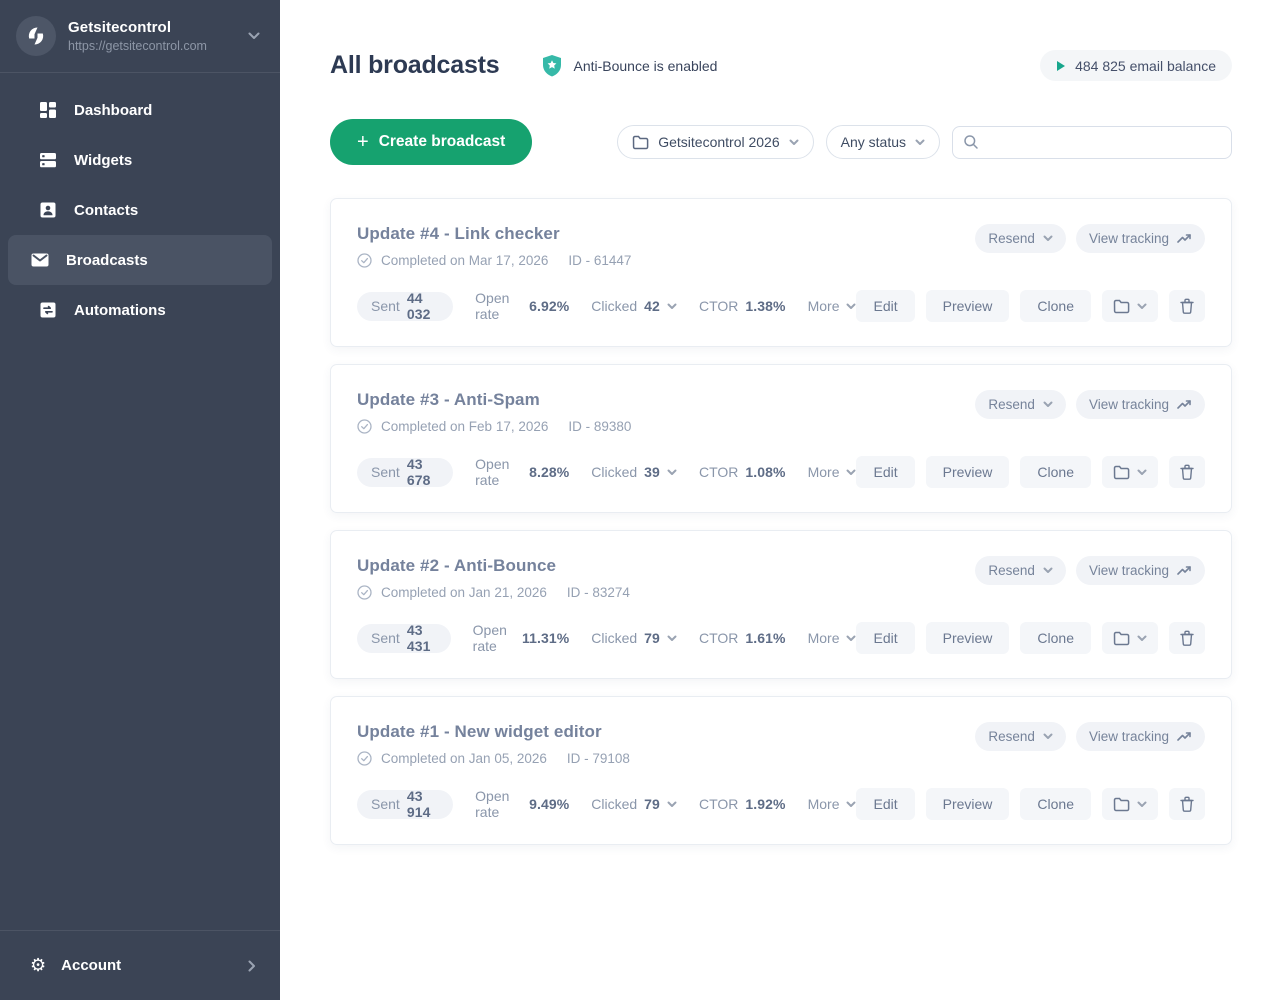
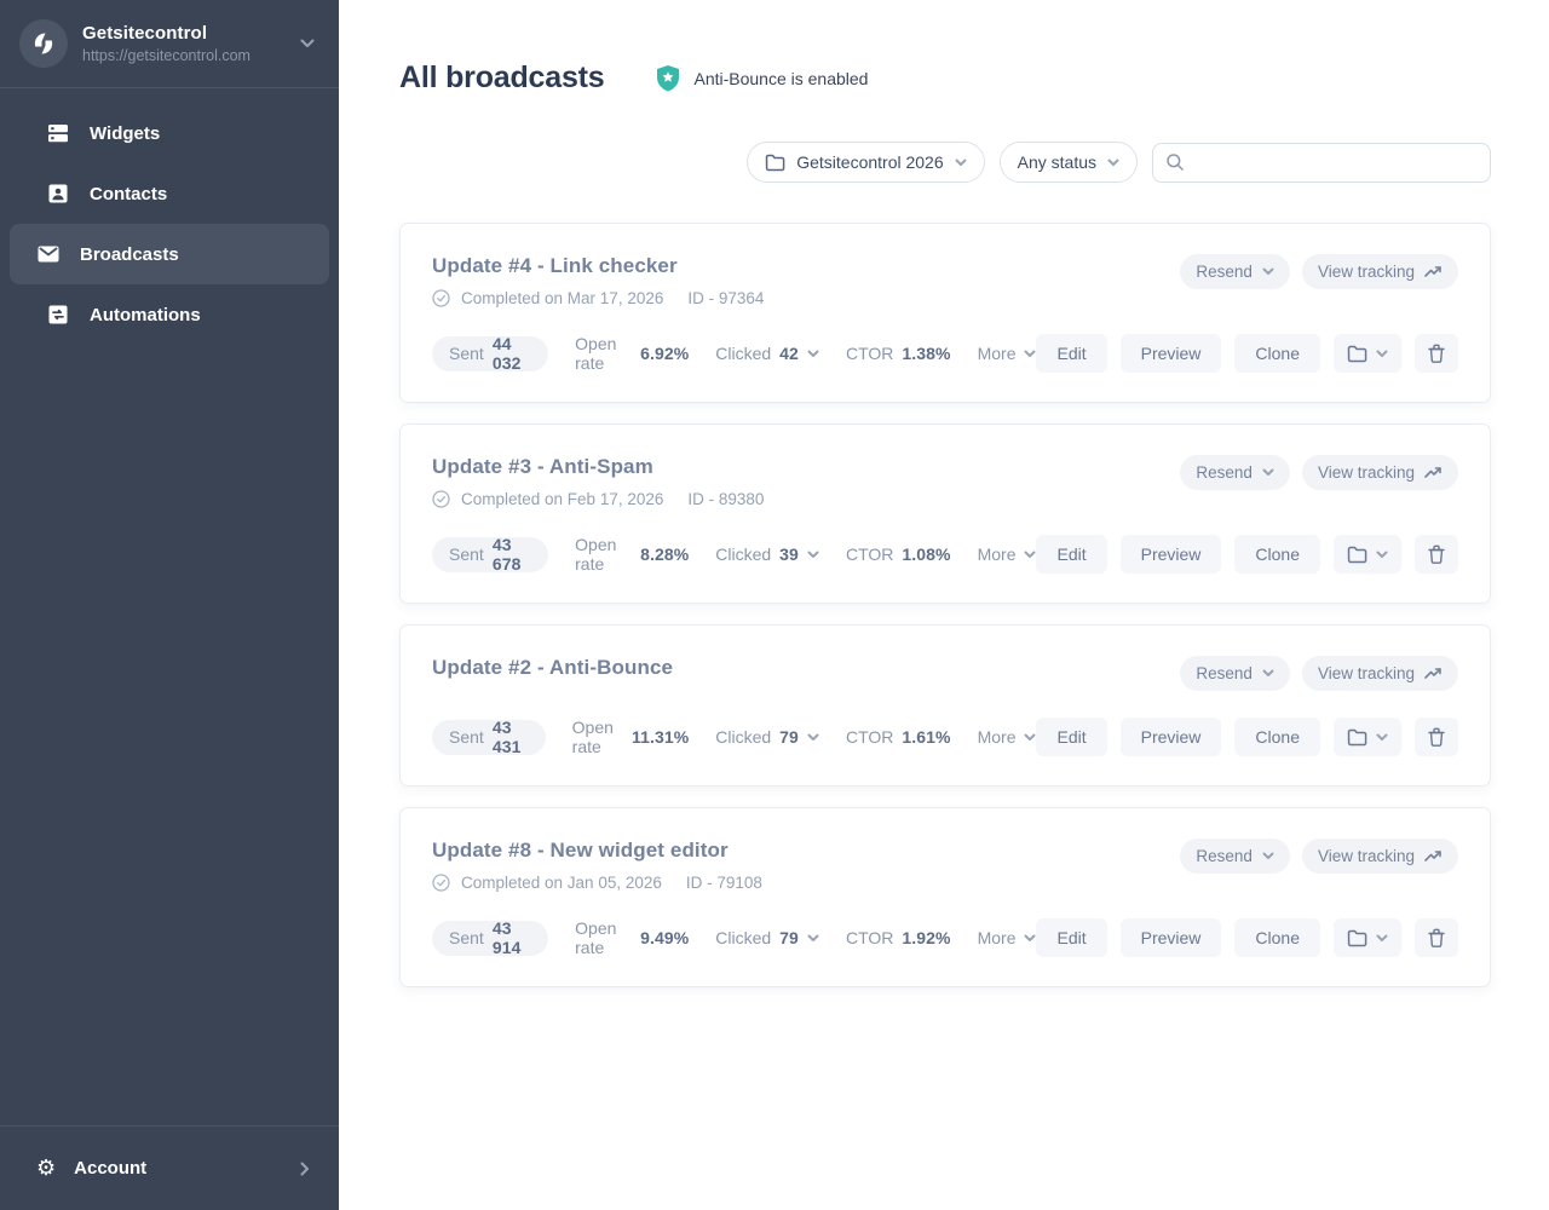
  Getsitecontrol
  https://getsitecontrol.com
- Dashboard
  Widgets
  Contacts
  Broadcasts
  Automations
  ⚙
  Account
  All broadcasts
  Anti-Bounce is enabled
- 484 825 email balance
- +
- Create broadcast
  Getsitecontrol 2026
  Any status
  Update #4 - Link checker
  Completed on Mar 17, 2026
- ID - 61447
+ ID - 97364
  Resend
  View tracking
  Sent
  44 032
  Open rate
  6.92%
  Clicked
  42
  CTOR
  1.38%
  More
  Edit
  Preview
  Clone
  Update #3 - Anti-Spam
  Completed on Feb 17, 2026
  ID - 89380
  Resend
  View tracking
  Sent
  43 678
  Open rate
  8.28%
  Clicked
  39
  CTOR
  1.08%
  More
  Edit
  Preview
  Clone
  Update #2 - Anti-Bounce
- Completed on Jan 21, 2026
- ID - 83274
  Resend
  View tracking
  Sent
  43 431
  Open rate
  11.31%
  Clicked
  79
  CTOR
  1.61%
  More
  Edit
  Preview
  Clone
- Update #1 - New widget editor
+ Update #8 - New widget editor
  Completed on Jan 05, 2026
  ID - 79108
  Resend
  View tracking
  Sent
  43 914
  Open rate
  9.49%
  Clicked
  79
  CTOR
  1.92%
  More
  Edit
  Preview
  Clone
